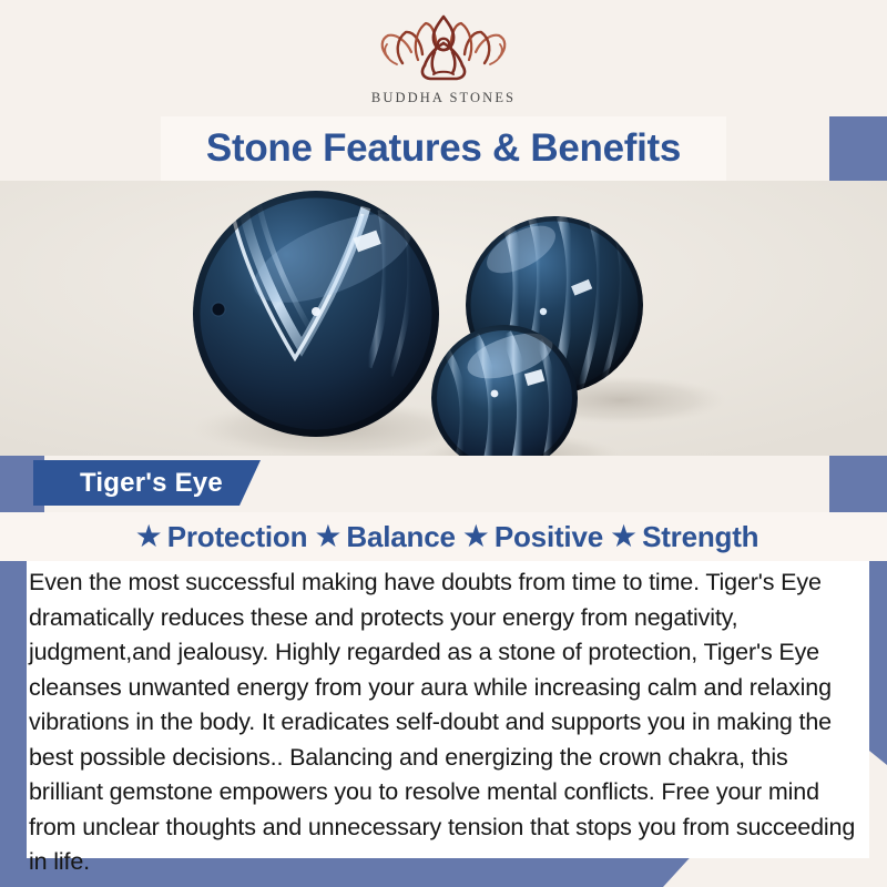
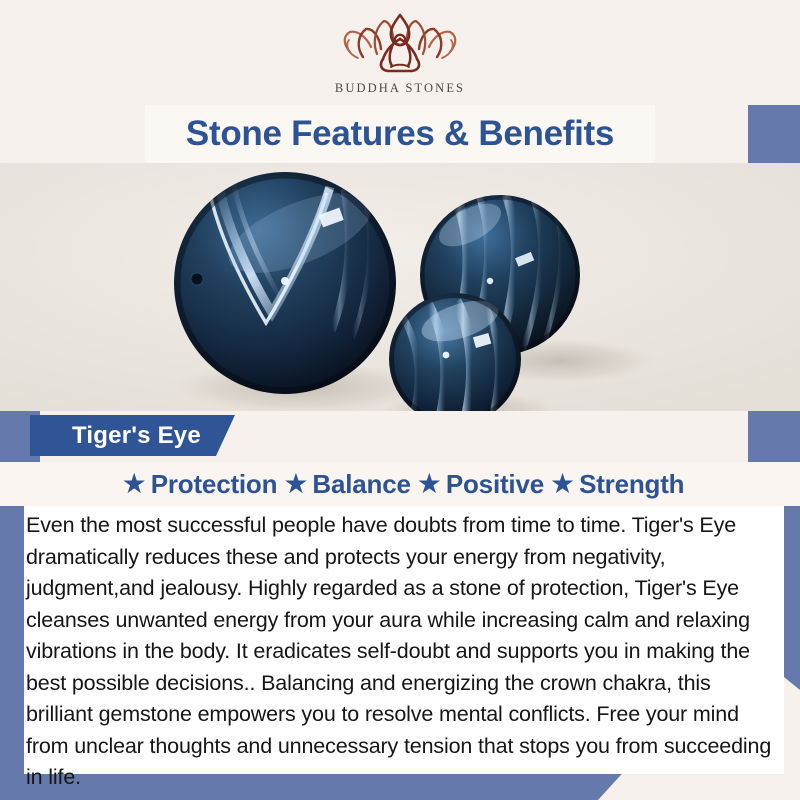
  BUDDHA STONES
  Stone Features & Benefits
  Tiger's Eye
  ★
  Protection
  ★
  Balance
  ★
  Positive
  ★
  Strength
- Even the most successful making have doubts from time to time. Tiger's Eye dramatically reduces these and protects your energy from negativity, judgment,and jealousy. Highly regarded as a stone of protection, Tiger's Eye cleanses unwanted energy from your aura while increasing calm and relaxing vibrations in the body. It eradicates self-doubt and supports you in making the best possible decisions.. Balancing and energizing the crown chakra, this brilliant gemstone empowers you to resolve mental conflicts. Free your mind from unclear thoughts and unnecessary tension that stops you from succeeding in life.
+ Even the most successful people have doubts from time to time. Tiger's Eye dramatically reduces these and protects your energy from negativity, judgment,and jealousy. Highly regarded as a stone of protection, Tiger's Eye cleanses unwanted energy from your aura while increasing calm and relaxing vibrations in the body. It eradicates self-doubt and supports you in making the best possible decisions.. Balancing and energizing the crown chakra, this brilliant gemstone empowers you to resolve mental conflicts. Free your mind from unclear thoughts and unnecessary tension that stops you from succeeding in life.
